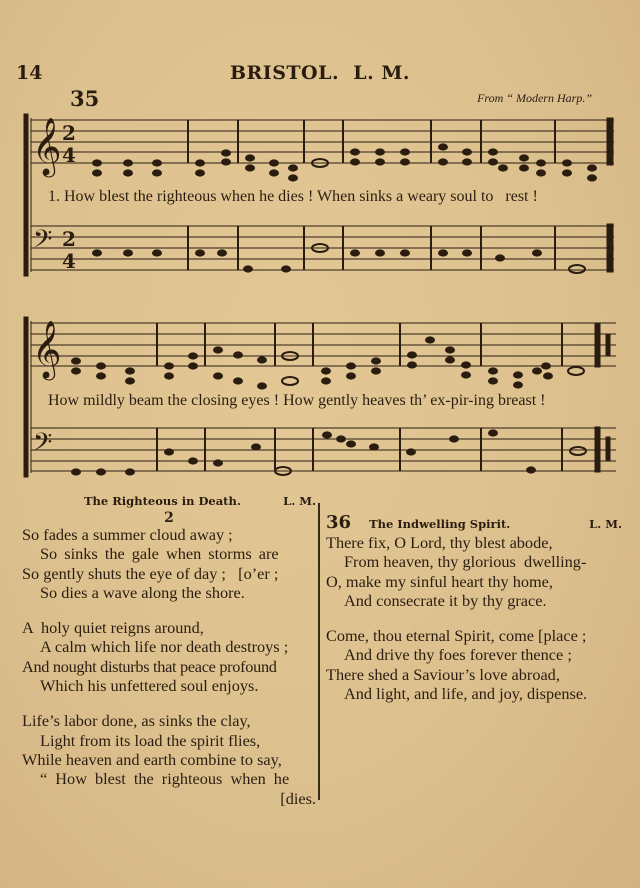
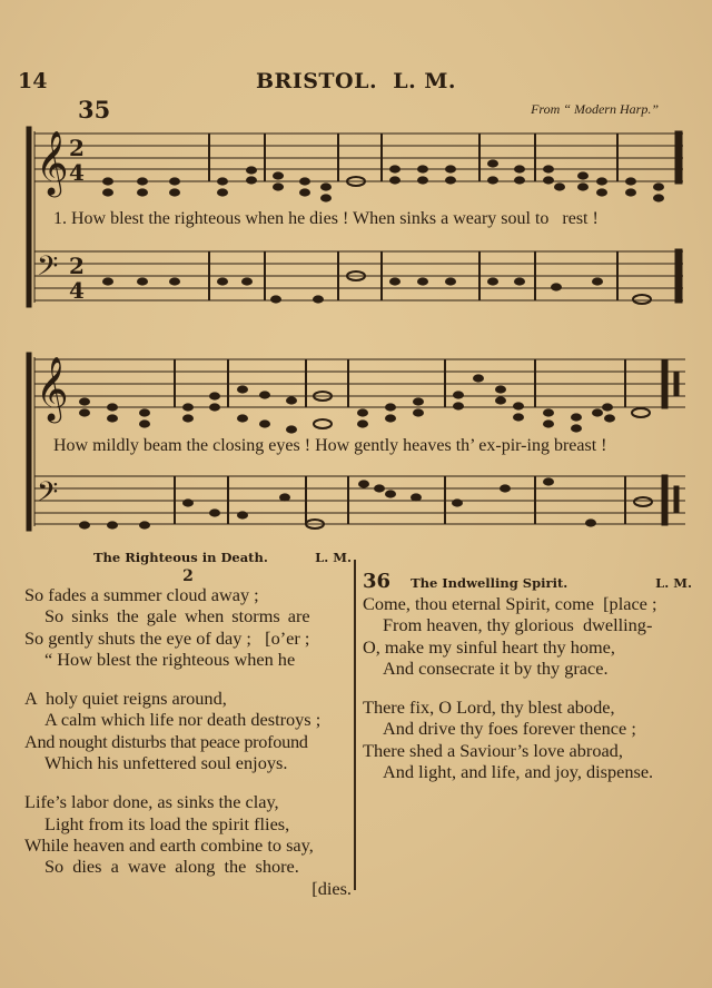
  14
  BRISTOL. L. M.
  35
  From “ Modern Harp.”
  𝄞
  2
  4
  𝄢
  2
  4
  𝄞
  𝄢
  1. How blest the righteous when he dies ! When sinks a weary soul to rest !
  How mildly beam the closing eyes ! How gently heaves th’ ex-pir-ing breast !
  The Righteous in Death.
  L. M.
  2
  So fades a summer cloud away ;
  So sinks the gale when storms are
  So gently shuts the eye of day ; [o’er ;
- So dies a wave along the shore.
+ “ How blest the righteous when he
  A holy quiet reigns around,
  A calm which life nor death destroys ;
  And nought disturbs that peace profound
  Which his unfettered soul enjoys.
  Life’s labor done, as sinks the clay,
  Light from its load the spirit flies,
  While heaven and earth combine to say,
- “ How blest the righteous when he
+ So dies a wave along the shore.
  [dies.
  36
  The Indwelling Spirit.
  L. M.
- There fix, O Lord, thy blest abode,
+ Come, thou eternal Spirit, come [place ;
  From heaven, thy glorious dwelling-
  O, make my sinful heart thy home,
  And consecrate it by thy grace.
- Come, thou eternal Spirit, come [place ;
+ There fix, O Lord, thy blest abode,
  And drive thy foes forever thence ;
  There shed a Saviour’s love abroad,
  And light, and life, and joy, dispense.
